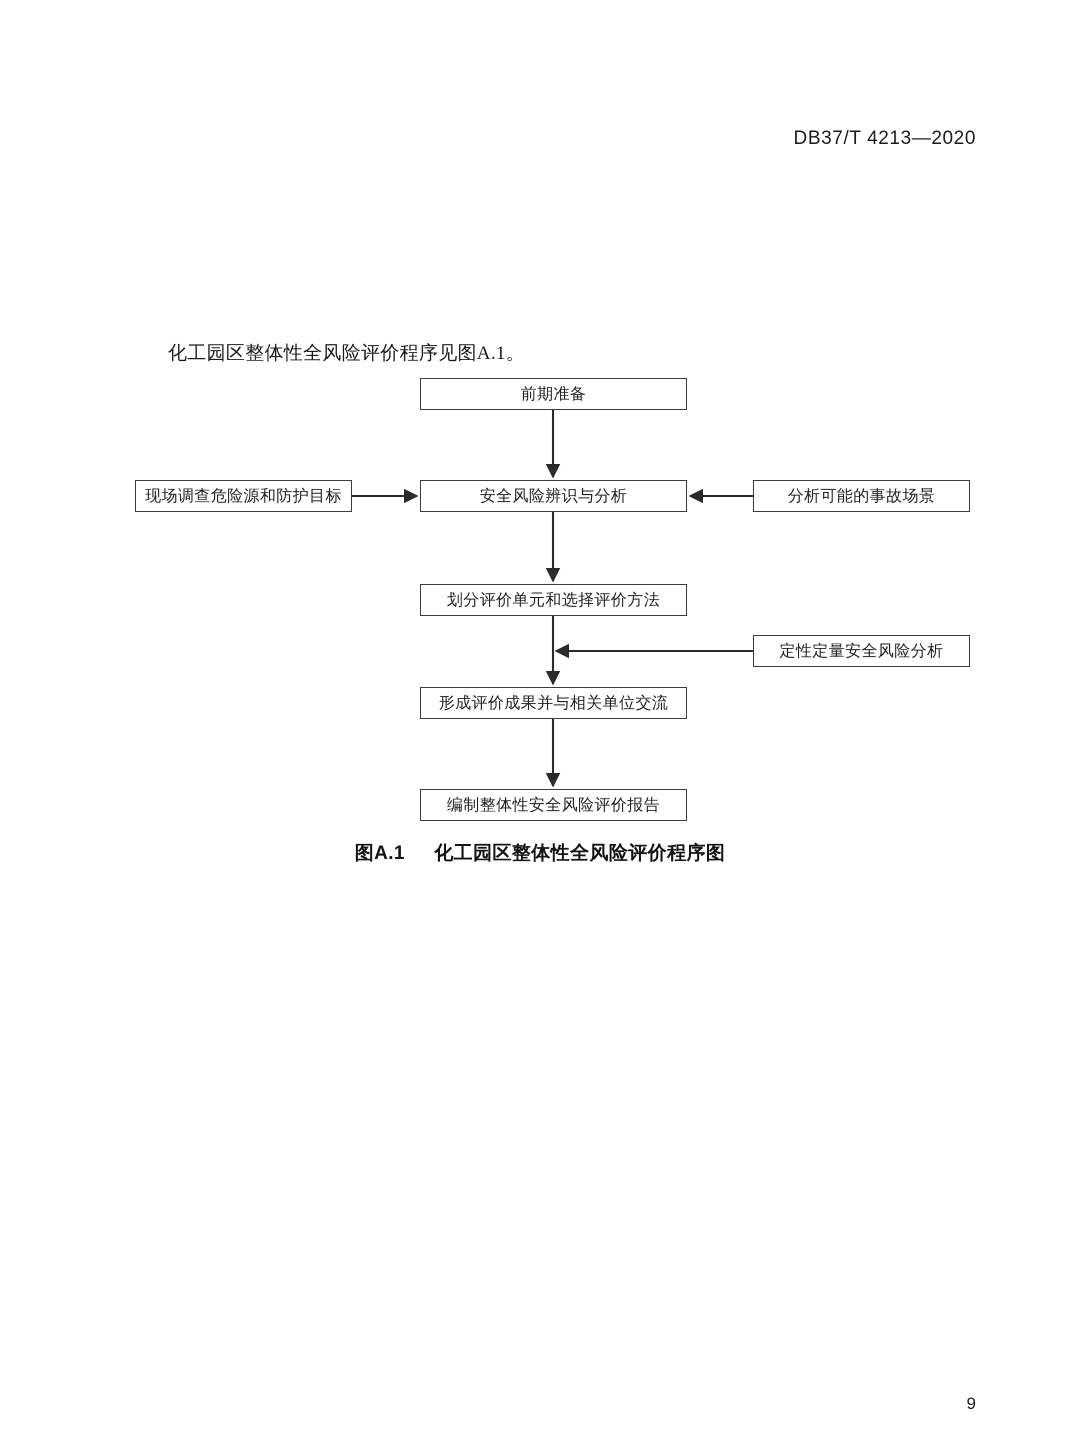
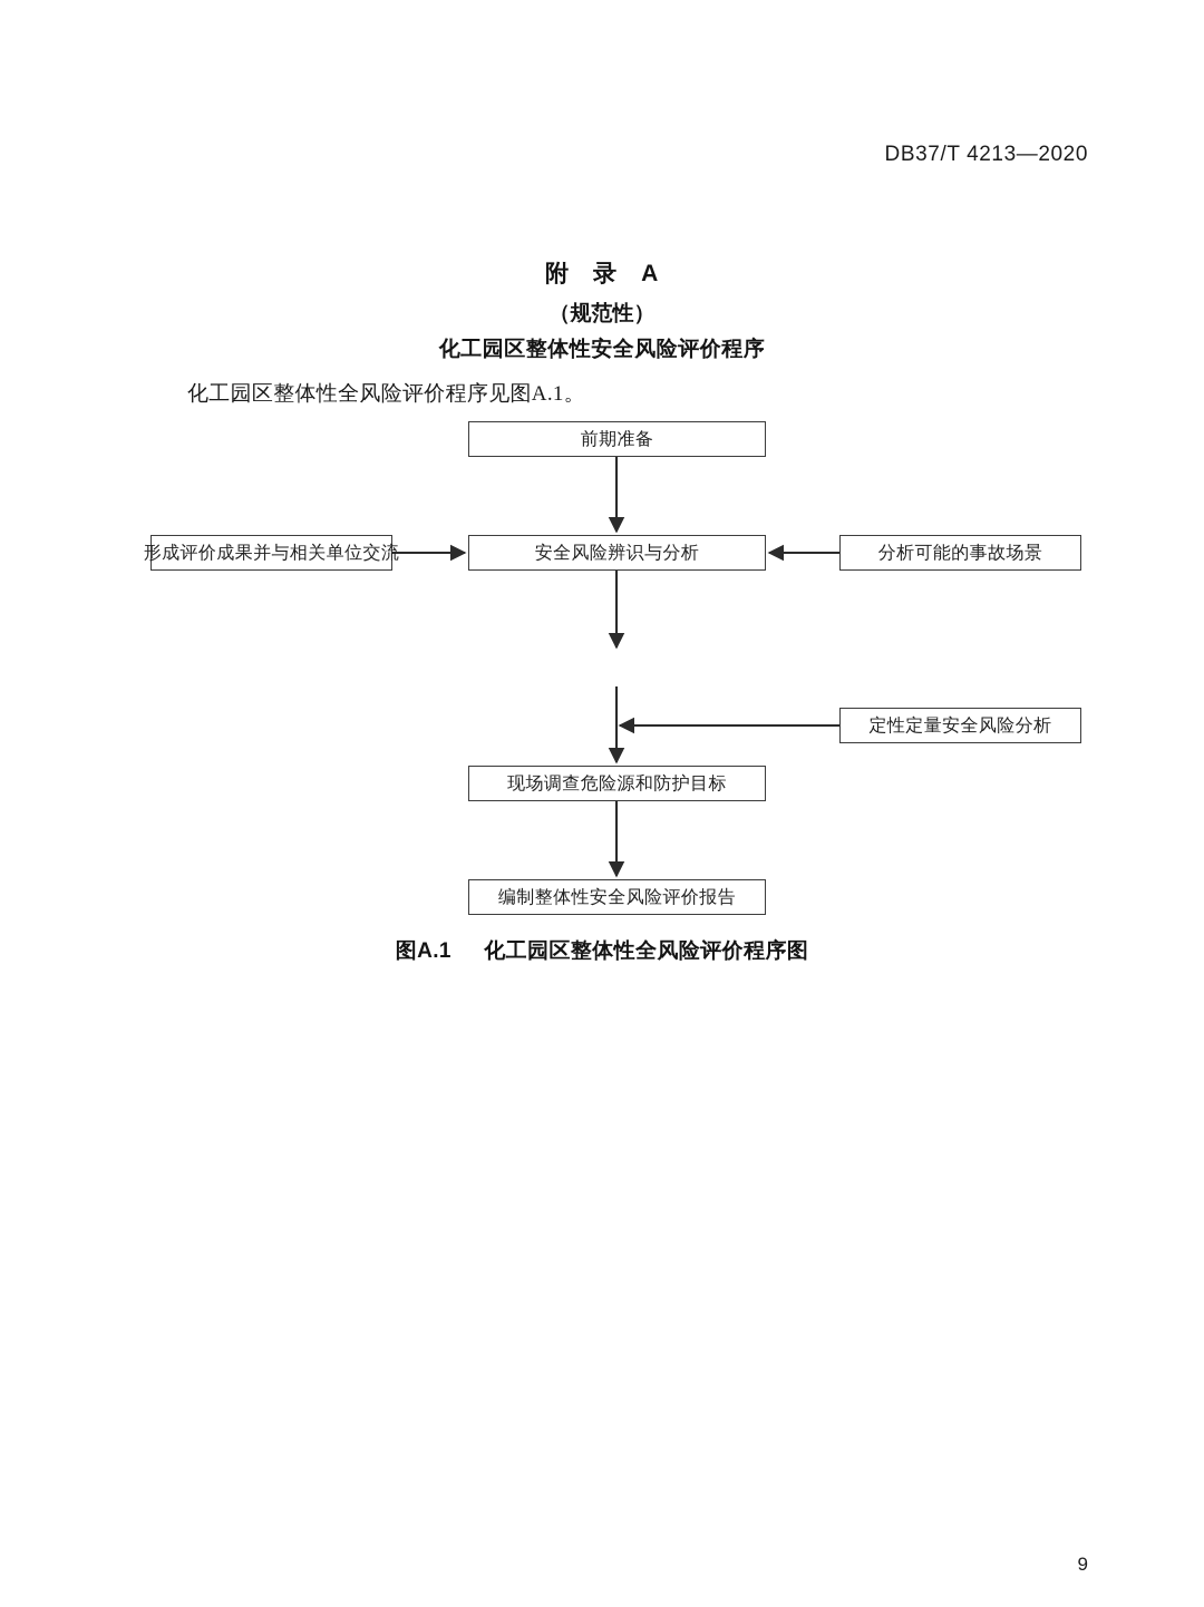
  DB37/T 4213—2020
+ 附 录 A
+ （规范性）
+ 化工园区整体性安全风险评价程序
  化工园区整体性全风险评价程序见图A.1。
  前期准备
- 现场调查危险源和防护目标
+ 形成评价成果并与相关单位交流
  安全风险辨识与分析
  分析可能的事故场景
- 划分评价单元和选择评价方法
  定性定量安全风险分析
- 形成评价成果并与相关单位交流
+ 现场调查危险源和防护目标
  编制整体性安全风险评价报告
  图A.1 化工园区整体性全风险评价程序图
  9
